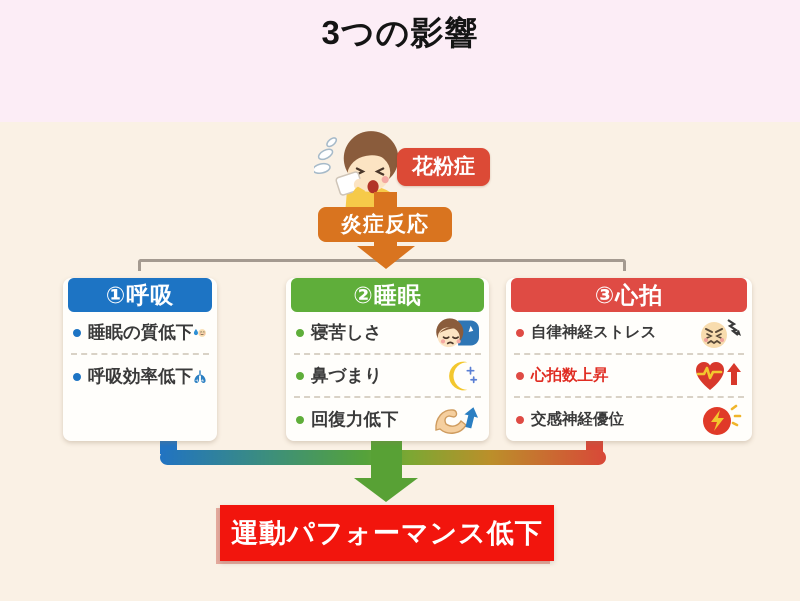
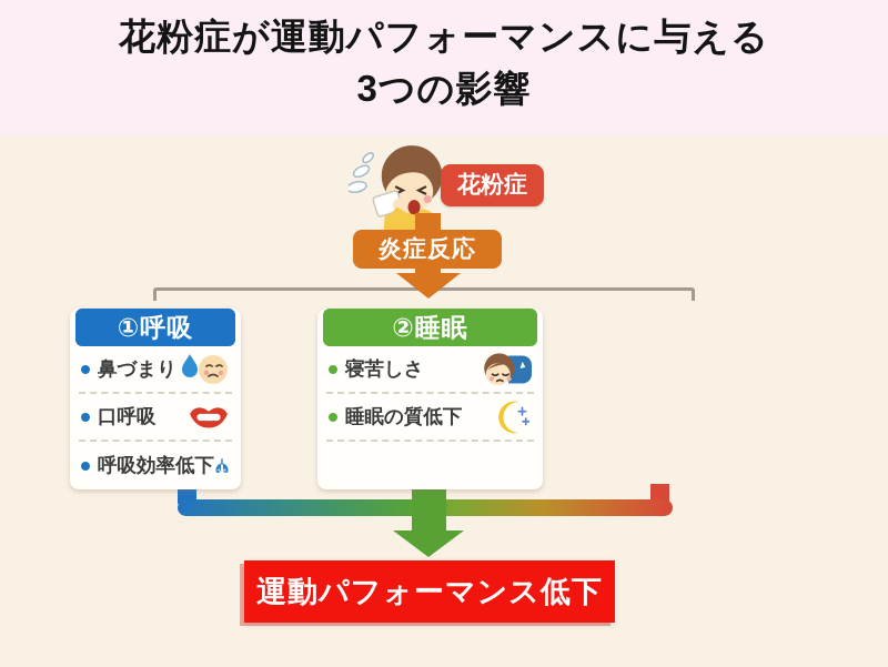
+ 花粉症が運動パフォーマンスに与える
  3つの影響
  花粉症
  炎症反応
  ①呼吸
- 睡眠の質低下
+ 鼻づまり
+ 口呼吸
  呼吸効率低下
  ②睡眠
  寝苦しさ
- 鼻づまり
+ 睡眠の質低下
- 回復力低下
- ③心拍
- 自律神経ストレス
- 心拍数上昇
- 交感神経優位
  運動パフォーマンス低下
